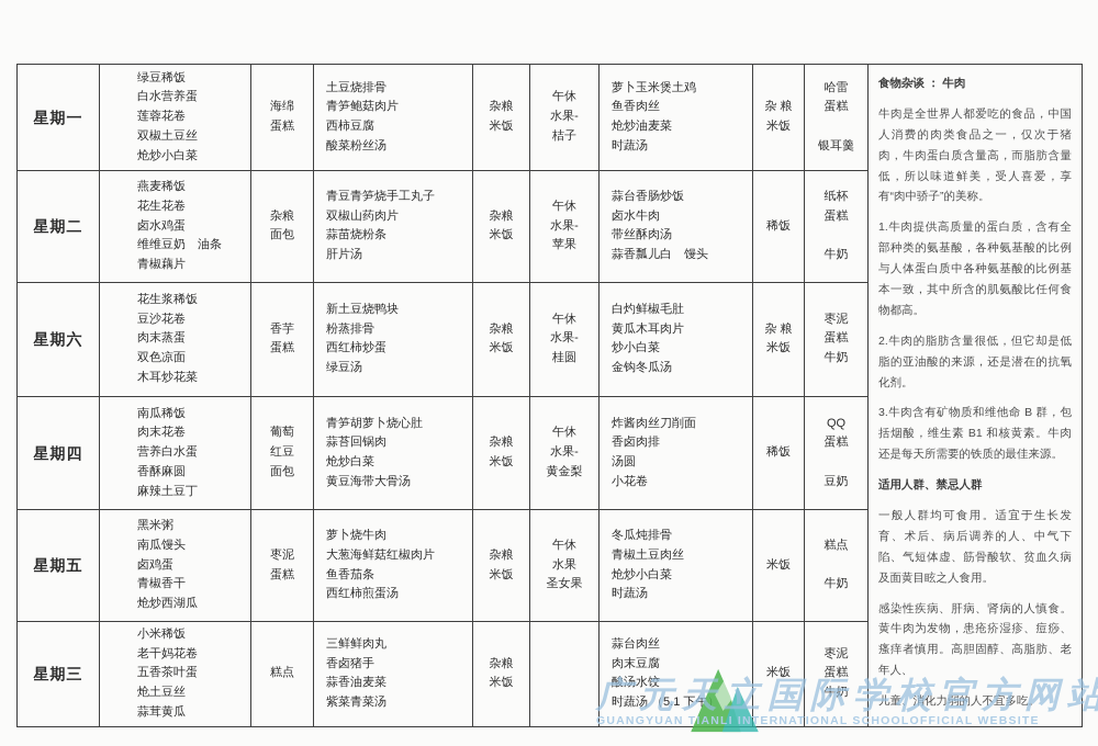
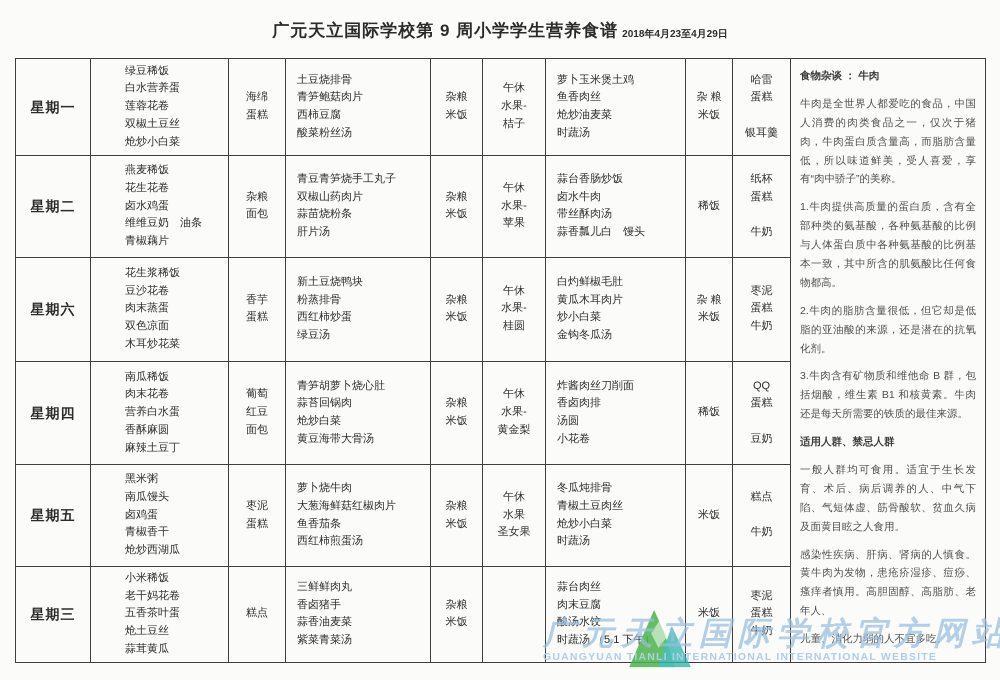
+ 广元天立国际学校第 9 周小学学生营养食谱 2018年4月23至4月29日
  星期一	绿豆稀饭 白水营养蛋 莲蓉花卷 双椒土豆丝 炝炒小白菜	海绵 蛋糕	土豆烧排骨 青笋鲍菇肉片 西柿豆腐 酸菜粉丝汤	杂粮 米饭	午休 水果- 桔子	萝卜玉米煲土鸡 鱼香肉丝 炝炒油麦菜 时蔬汤	杂 粮 米饭	哈雷 蛋糕 银耳羹	食物杂谈 ： 牛肉 牛肉是全世界人都爱吃的食品，中国人消费的肉类食品之一，仅次于猪肉，牛肉蛋白质含量高，而脂肪含量低，所以味道鲜美，受人喜爱，享有“肉中骄子”的美称。 1.牛肉提供高质量的蛋白质，含有全部种类的氨基酸，各种氨基酸的比例与人体蛋白质中各种氨基酸的比例基本一致，其中所含的肌氨酸比任何食物都高。 2.牛肉的脂肪含量很低，但它却是低脂的亚油酸的来源，还是潜在的抗氧化剂。 3.牛肉含有矿物质和维他命 B 群，包括烟酸，维生素 B1 和核黄素。牛肉还是每天所需要的铁质的最佳来源。 适用人群、禁忌人群 一般人群均可食用。适宜于生长发育、术后、病后调养的人、中气下陷、气短体虚、筋骨酸软、贫血久病及面黄目眩之人食用。 感染性疾病、肝病、肾病的人慎食。黄牛肉为发物，患疮疥湿疹、痘痧、瘙痒者慎用。高胆固醇、高脂肪、老年人、 儿童、消化力弱的人不宜多吃。
  星期二	燕麦稀饭 花生花卷 卤水鸡蛋 维维豆奶 油条 青椒藕片	杂粮 面包	青豆青笋烧手工丸子 双椒山药肉片 蒜苗烧粉条 肝片汤	杂粮 米饭	午休 水果- 苹果	蒜台香肠炒饭 卤水牛肉 带丝酥肉汤 蒜香瓢儿白 馒头	稀饭	纸杯 蛋糕 牛奶
  星期六	花生浆稀饭 豆沙花卷 肉末蒸蛋 双色凉面 木耳炒花菜	香芋 蛋糕	新土豆烧鸭块 粉蒸排骨 西红柿炒蛋 绿豆汤	杂粮 米饭	午休 水果- 桂圆	白灼鲜椒毛肚 黄瓜木耳肉片 炒小白菜 金钩冬瓜汤	杂 粮 米饭	枣泥 蛋糕 牛奶
  星期四	南瓜稀饭 肉末花卷 营养白水蛋 香酥麻圆 麻辣土豆丁	葡萄 红豆 面包	青笋胡萝卜烧心肚 蒜苔回锅肉 炝炒白菜 黄豆海带大骨汤	杂粮 米饭	午休 水果- 黄金梨	炸酱肉丝刀削面 香卤肉排 汤圆 小花卷	稀饭	QQ 蛋糕 豆奶
  星期五	黑米粥 南瓜馒头 卤鸡蛋 青椒香干 炝炒西湖瓜	枣泥 蛋糕	萝卜烧牛肉 大葱海鲜菇红椒肉片 鱼香茄条 西红柿煎蛋汤	杂粮 米饭	午休 水果 圣女果	冬瓜炖排骨 青椒土豆肉丝 炝炒小白菜 时蔬汤	米饭	糕点 牛奶
  星期三	小米稀饭 老干妈花卷 五香茶叶蛋 炝土豆丝 蒜茸黄瓜	糕点	三鲜鲜肉丸 香卤猪手 蒜香油麦菜 紫菜青菜汤	杂粮 米饭		蒜台肉丝 肉末豆腐 酸汤水饺 时蔬汤 （5.1 下午）	米饭	枣泥 蛋糕 牛奶
  广元天立国际学校官方网站
- GUANGYUAN TIANLI INTERNATIONAL SCHOOLOFFICIAL WEBSITE
+ GUANGYUAN TIANLI INTERNATIONAL INTERNATIONAL WEBSITE
